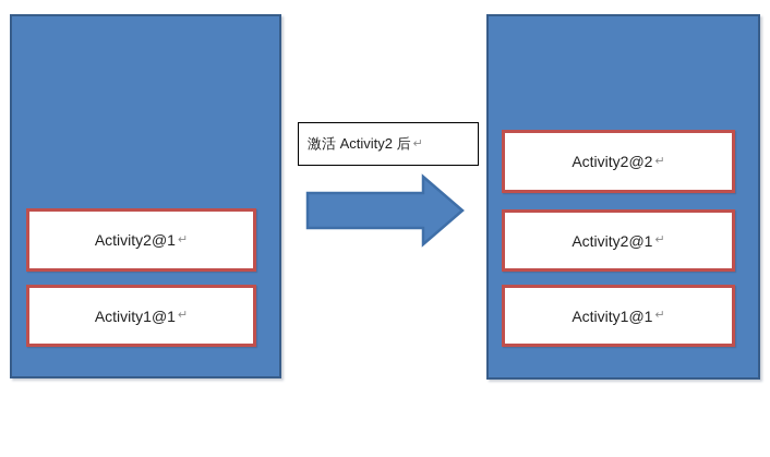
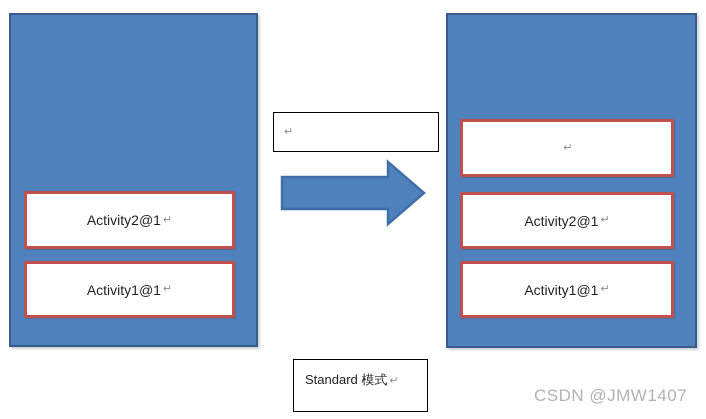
  Activity2@1
  ↵
  Activity1@1
  ↵
- Activity2@2
  ↵
  Activity2@1
  ↵
  Activity1@1
  ↵
- 激活 Activity2 后
  ↵
+ Standard 模式 ↵
+ CSDN @JMW1407
